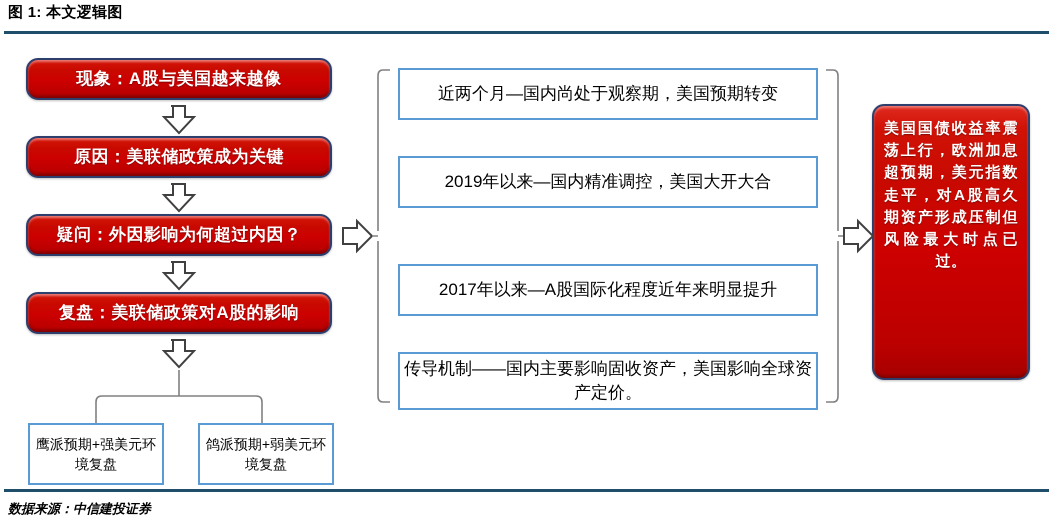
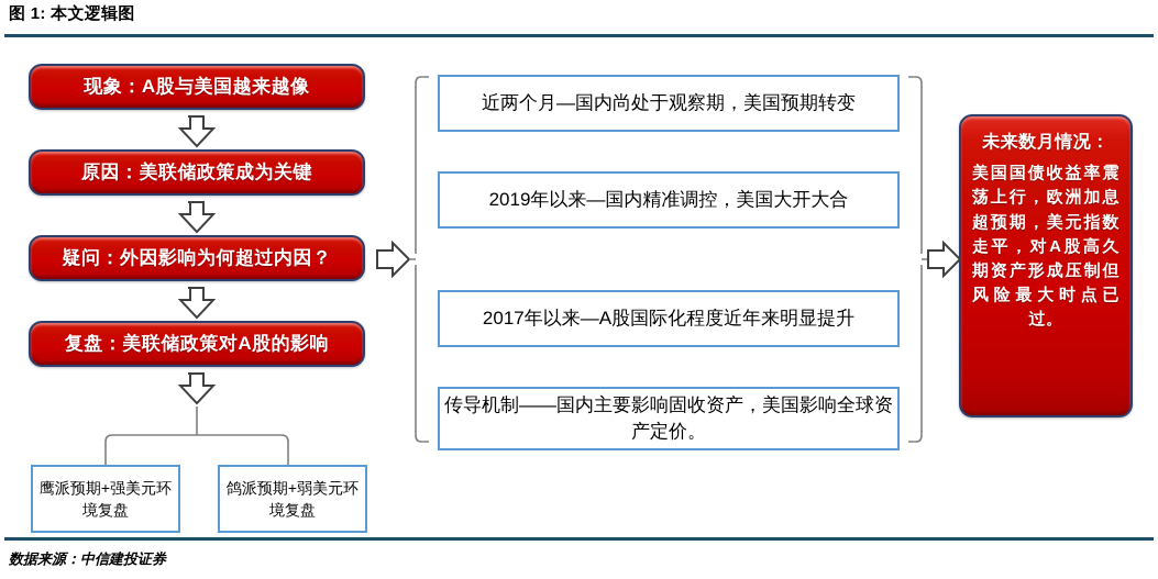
  图 1: 本文逻辑图
  现象：A股与美国越来越像
  原因：美联储政策成为关键
  疑问：外因影响为何超过内因？
  复盘：美联储政策对A股的影响
  鹰派预期+强美元环境复盘
  鸽派预期+弱美元环境复盘
  近两个月—国内尚处于观察期，美国预期转变
  2019年以来—国内精准调控，美国大开大合
  2017年以来—A股国际化程度近年来明显提升
  传导机制——国内主要影响固收资产，美国影响全球资产定价。
+ 未来数月情况：
  美国国债收益率震荡上行，欧洲加息超预期，美元指数走平，对A股高久期资产形成压制但风险最大时点已过。
  数据来源：中信建投证券
